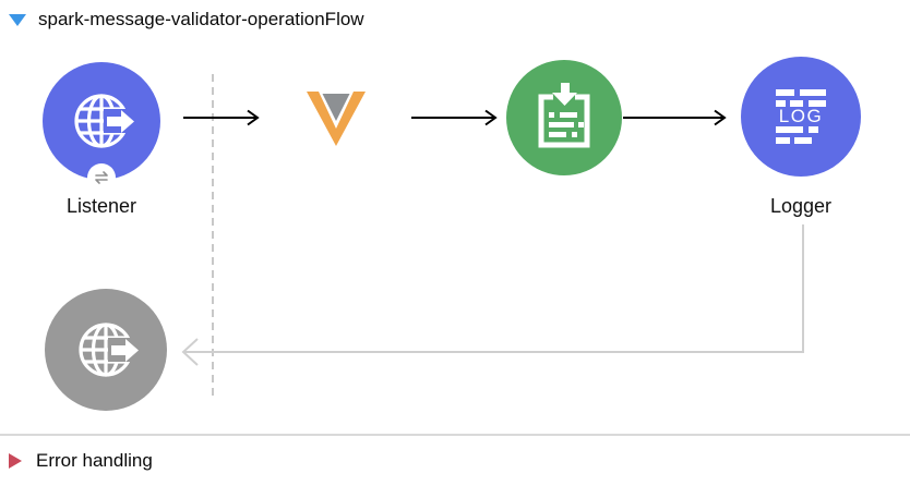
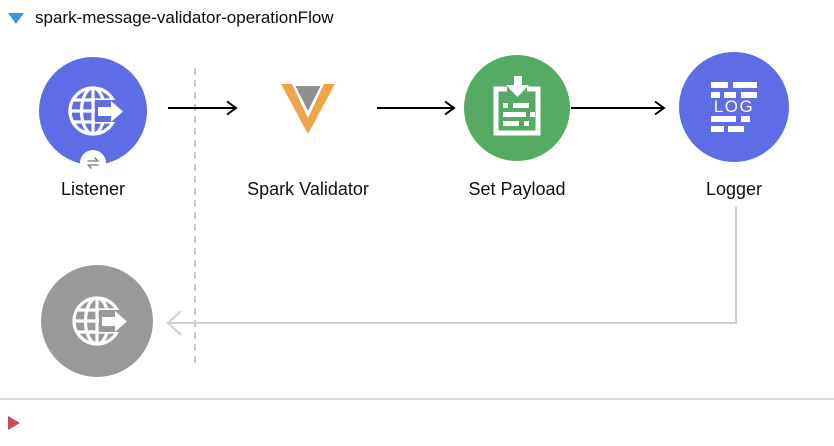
  spark-message-validator-operationFlow
  Listener
+ Spark Validator
+ Set Payload
  LOG
  Logger
- Error handling
